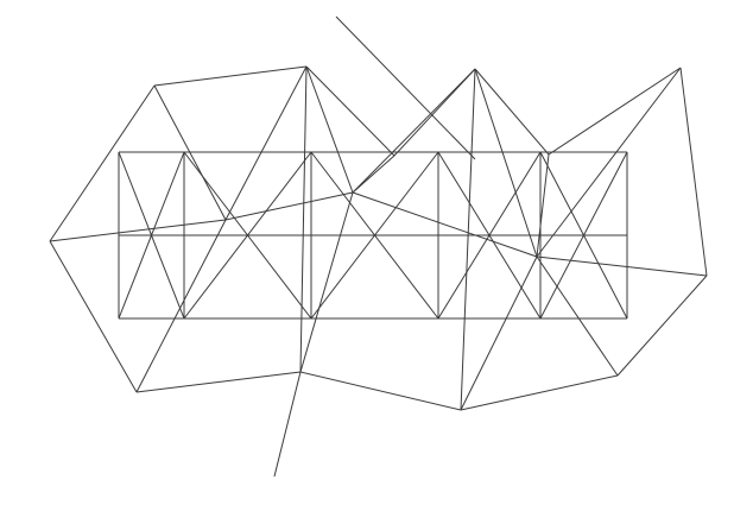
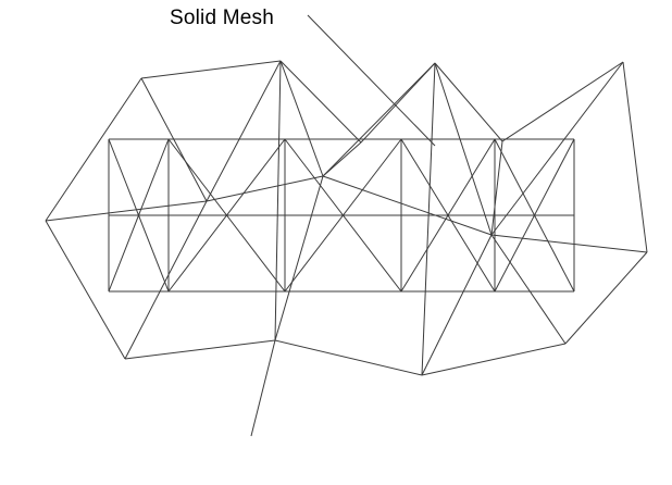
+ Solid Mesh
